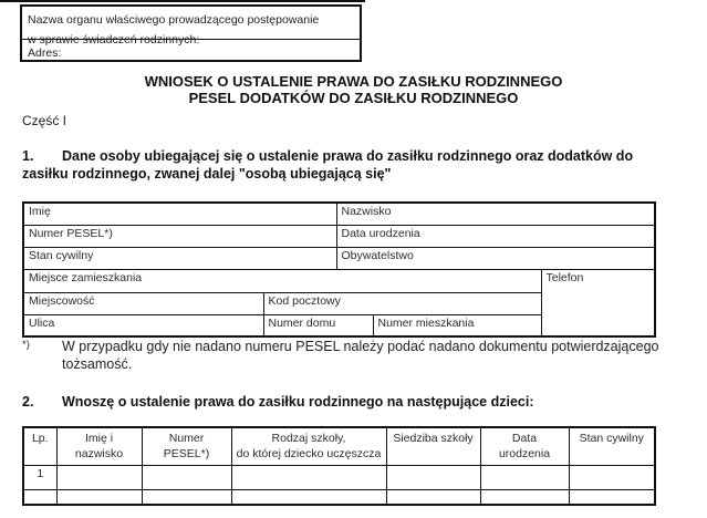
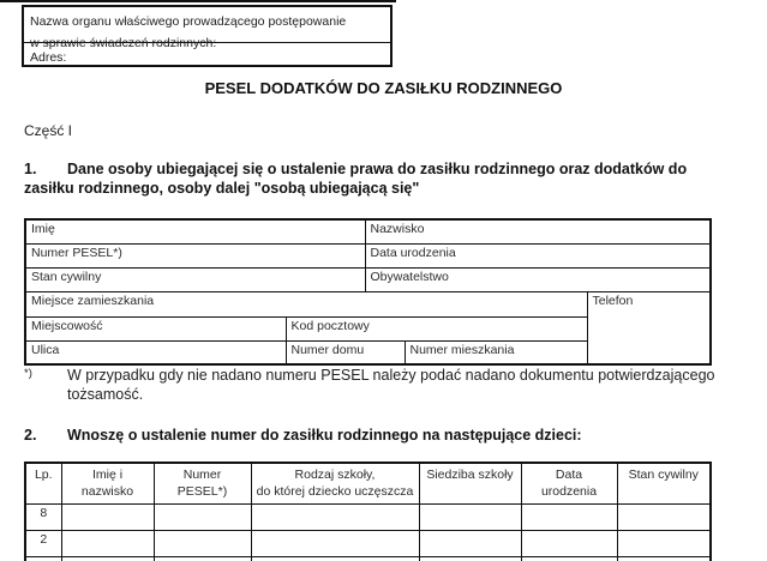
  Nazwa organu właściwego prowadzącego postępowanie
  w sprawie świadczeń rodzinnych:
  Adres:
- WNIOSEK O USTALENIE PRAWA DO ZASIŁKU RODZINNEGO
  PESEL DODATKÓW DO ZASIŁKU RODZINNEGO
  Część I
- 1. Dane osoby ubiegającej się o ustalenie prawa do zasiłku rodzinnego oraz dodatków do zasiłku rodzinnego, zwanej dalej "osobą ubiegającą się"
+ 1. Dane osoby ubiegającej się o ustalenie prawa do zasiłku rodzinnego oraz dodatków do zasiłku rodzinnego, osoby dalej "osobą ubiegającą się"
  Imię	Nazwisko
  Numer PESEL*)	Data urodzenia
  Stan cywilny	Obywatelstwo
  Miejsce zamieszkania	Telefon
  Miejscowość	Kod pocztowy
  Ulica	Numer domu	Numer mieszkania
  *)
  W przypadku gdy nie nadano numeru PESEL należy podać nadano dokumentu potwierdzającego tożsamość.
- 2. Wnoszę o ustalenie prawa do zasiłku rodzinnego na następujące dzieci:
+ 2. Wnoszę o ustalenie numer do zasiłku rodzinnego na następujące dzieci:
  Lp.	Imię i nazwisko	Numer PESEL*)	Rodzaj szkoły, do której dziecko uczęszcza	Siedziba szkoły	Data urodzenia	Stan cywilny
- 1
+ 8
+ 2
